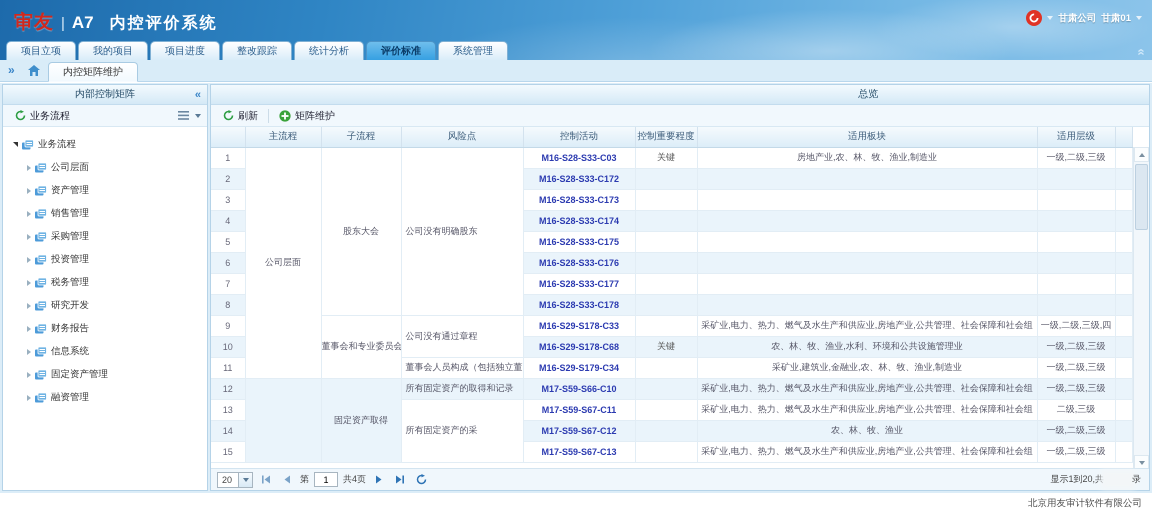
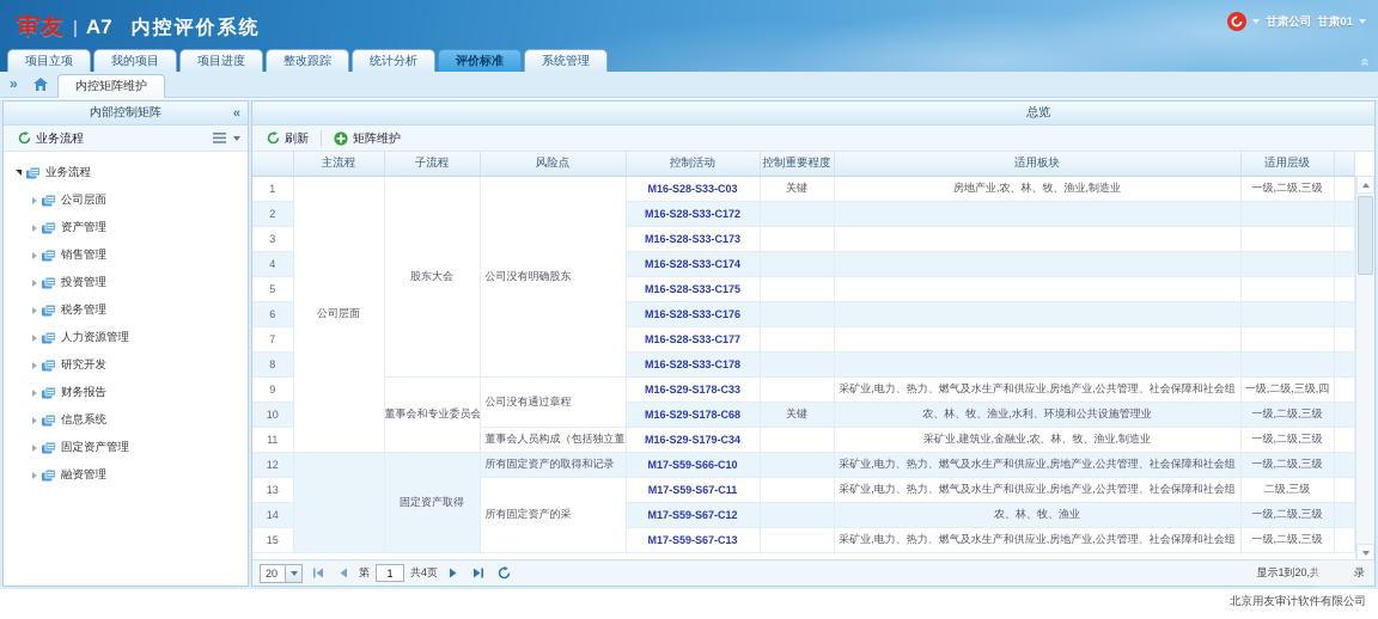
  审友
  |
  A7
  内控评价系统
  甘肃公司
  甘肃01
  项目立项
  我的项目
  项目进度
  整改跟踪
  统计分析
  评价标准
  系统管理
  »
  内控矩阵维护
  内部控制矩阵
  «
  业务流程
  业务流程
  公司层面
  资产管理
  销售管理
- 采购管理
  投资管理
  税务管理
+ 人力资源管理
  研究开发
  财务报告
  信息系统
  固定资产管理
  融资管理
  总览
  刷新
  矩阵维护
  	主流程	子流程	风险点	控制活动	控制重要程度	适用板块	适用层级
  1	公司层面	股东大会	公司没有明确股东	M16-S28-S33-C03	关键	房地产业,农、林、牧、渔业,制造业	一级,二级,三级
  2	M16-S28-S33-C172
  3	M16-S28-S33-C173
  4	M16-S28-S33-C174
  5	M16-S28-S33-C175
  6	M16-S28-S33-C176
  7	M16-S28-S33-C177
  8	M16-S28-S33-C178
  9	董事会和专业委员会	公司没有通过章程	M16-S29-S178-C33		采矿业,电力、热力、燃气及水生产和供应业,房地产业,公共管理、社会保障和社会组	一级,二级,三级,四
  10	M16-S29-S178-C68	关键	农、林、牧、渔业,水利、环境和公共设施管理业	一级,二级,三级
  11	董事会人员构成（包括独立董	M16-S29-S179-C34		采矿业,建筑业,金融业,农、林、牧、渔业,制造业	一级,二级,三级
  12		固定资产取得	所有固定资产的取得和记录	M17-S59-S66-C10		采矿业,电力、热力、燃气及水生产和供应业,房地产业,公共管理、社会保障和社会组	一级,二级,三级
  13	所有固定资产的采	M17-S59-S67-C11		采矿业,电力、热力、燃气及水生产和供应业,房地产业,公共管理、社会保障和社会组	二级,三级
  14	M17-S59-S67-C12		农、林、牧、渔业	一级,二级,三级
  15	M17-S59-S67-C13		采矿业,电力、热力、燃气及水生产和供应业,房地产业,公共管理、社会保障和社会组	一级,二级,三级
  20
  第
  1
  共4页
  显示1到20,共
  录
  北京用友审计软件有限公司
